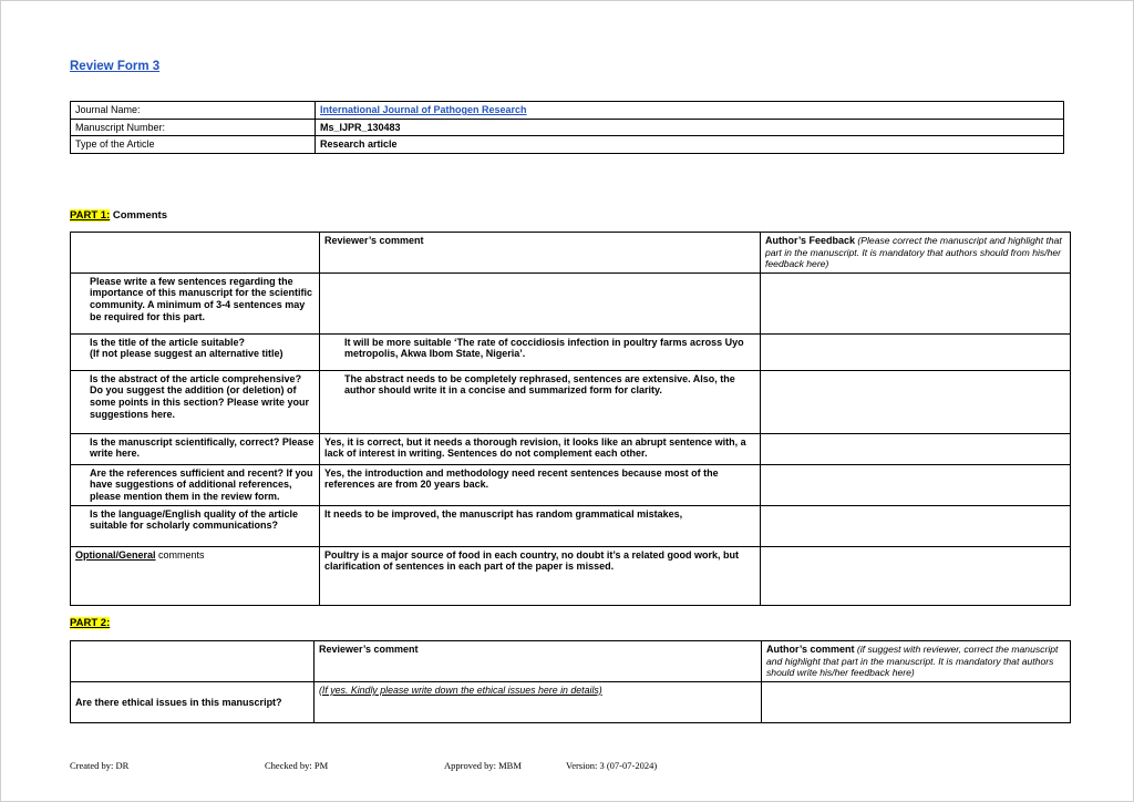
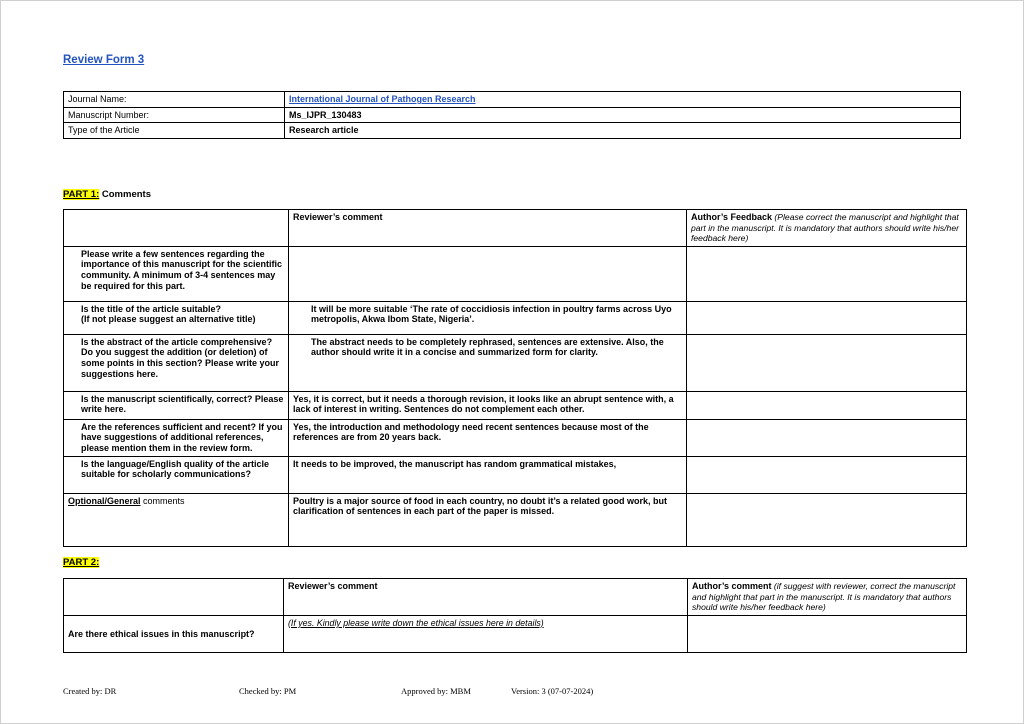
  Review Form 3
  Journal Name:	International Journal of Pathogen Research
  Manuscript Number:	Ms_IJPR_130483
  Type of the Article	Research article
  PART 1: Comments
- 	Reviewer’s comment	Author’s Feedback (Please correct the manuscript and highlight that part in the manuscript. It is mandatory that authors should from his/her feedback here)
+ 	Reviewer’s comment	Author’s Feedback (Please correct the manuscript and highlight that part in the manuscript. It is mandatory that authors should write his/her feedback here)
  Please write a few sentences regarding the importance of this manuscript for the scientific community. A minimum of 3-4 sentences may be required for this part.
  Is the title of the article suitable? (If not please suggest an alternative title)	It will be more suitable ‘The rate of coccidiosis infection in poultry farms across Uyo metropolis, Akwa Ibom State, Nigeria’.
  Is the abstract of the article comprehensive? Do you suggest the addition (or deletion) of some points in this section? Please write your suggestions here.	The abstract needs to be completely rephrased, sentences are extensive. Also, the author should write it in a concise and summarized form for clarity.
  Is the manuscript scientifically, correct? Please write here.	Yes, it is correct, but it needs a thorough revision, it looks like an abrupt sentence with, a lack of interest in writing. Sentences do not complement each other.
  Are the references sufficient and recent? If you have suggestions of additional references, please mention them in the review form.	Yes, the introduction and methodology need recent sentences because most of the references are from 20 years back.
  Is the language/English quality of the article suitable for scholarly communications?	It needs to be improved, the manuscript has random grammatical mistakes,
  Optional/General comments	Poultry is a major source of food in each country, no doubt it’s a related good work, but clarification of sentences in each part of the paper is missed.
  PART 2:
  	Reviewer’s comment	Author’s comment (if suggest with reviewer, correct the manuscript and highlight that part in the manuscript. It is mandatory that authors should write his/her feedback here)
  Are there ethical issues in this manuscript?	(If yes. Kindly please write down the ethical issues here in details)
  Created by: DR
  Checked by: PM
  Approved by: MBM
  Version: 3 (07-07-2024)
